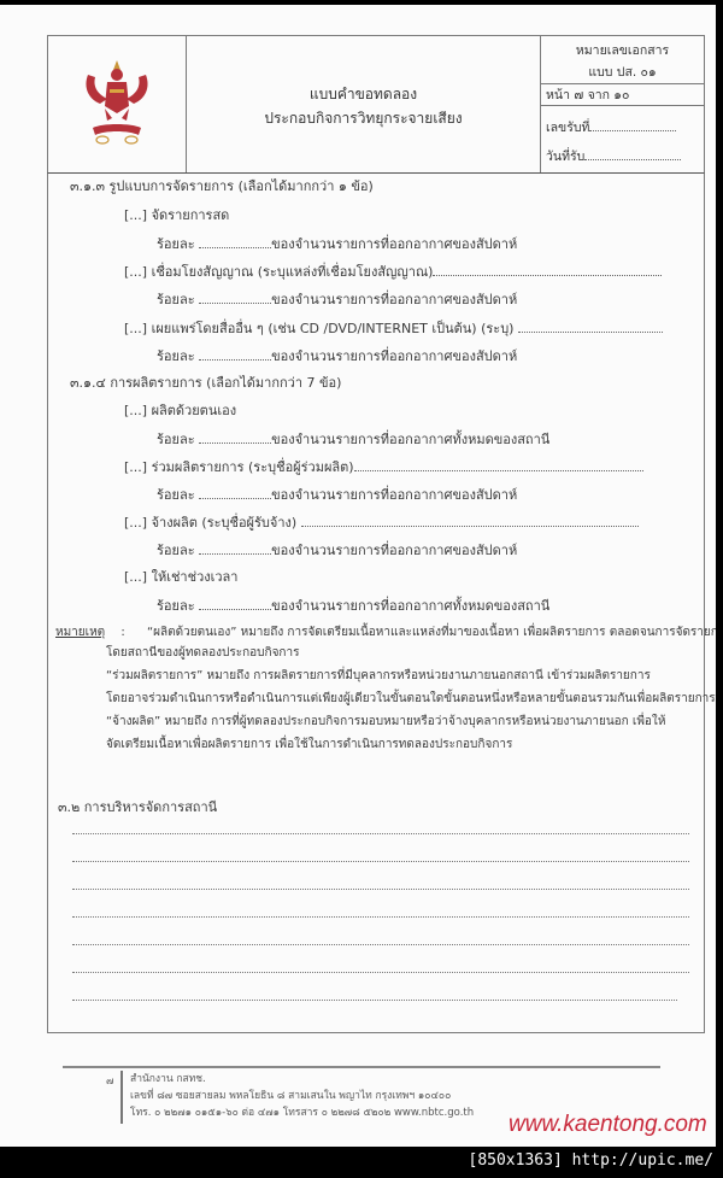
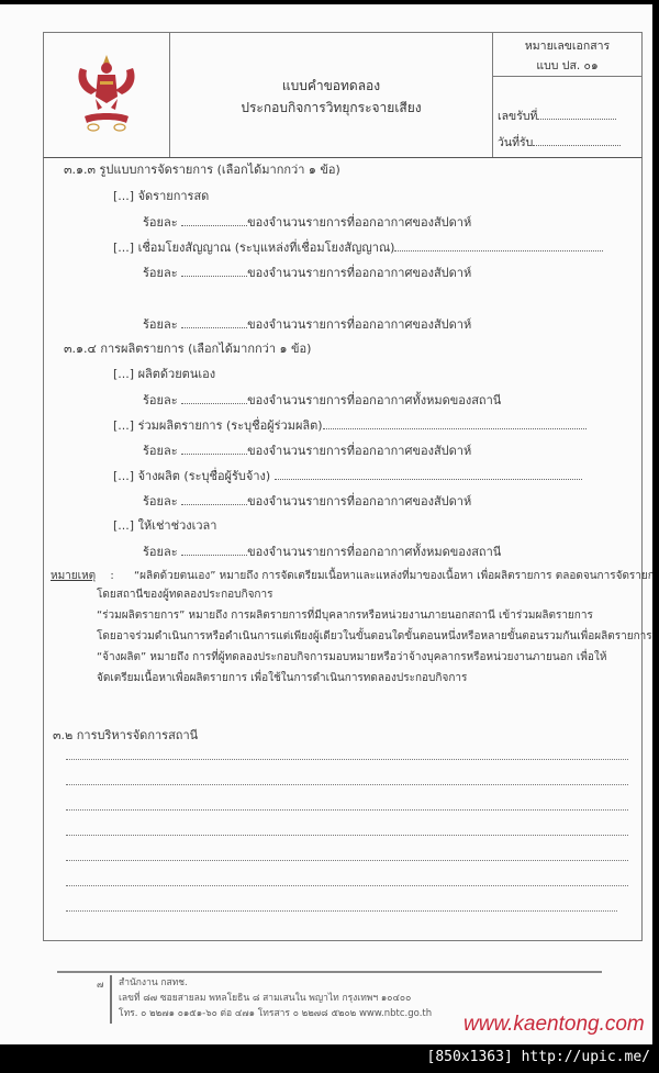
  แบบคำขอทดลอง
  ประกอบกิจการวิทยุกระจายเสียง
  หมายเลขเอกสาร
  แบบ ปส. ๐๑
- หน้า ๗ จาก ๑๐
  เลขรับที่
  วันที่รับ
  ๓.๑.๓ รูปแบบการจัดรายการ (เลือกได้มากกว่า ๑ ข้อ)
  [...] จัดรายการสด
  ร้อยละ ของจำนวนรายการที่ออกอากาศของสัปดาห์
  [...] เชื่อมโยงสัญญาณ (ระบุแหล่งที่เชื่อมโยงสัญญาณ)
  ร้อยละ ของจำนวนรายการที่ออกอากาศของสัปดาห์
- [...] เผยแพร่โดยสื่ออื่น ๆ (เช่น CD /DVD/INTERNET เป็นต้น) (ระบุ)
  ร้อยละ ของจำนวนรายการที่ออกอากาศของสัปดาห์
- ๓.๑.๔ การผลิตรายการ (เลือกได้มากกว่า 7 ข้อ)
+ ๓.๑.๔ การผลิตรายการ (เลือกได้มากกว่า ๑ ข้อ)
  [...] ผลิตด้วยตนเอง
  ร้อยละ ของจำนวนรายการที่ออกอากาศทั้งหมดของสถานี
  [...] ร่วมผลิตรายการ (ระบุชื่อผู้ร่วมผลิต)
  ร้อยละ ของจำนวนรายการที่ออกอากาศของสัปดาห์
  [...] จ้างผลิต (ระบุชื่อผู้รับจ้าง)
  ร้อยละ ของจำนวนรายการที่ออกอากาศของสัปดาห์
  [...] ให้เช่าช่วงเวลา
  ร้อยละ ของจำนวนรายการที่ออกอากาศทั้งหมดของสถานี
  หมายเหตุ :
  “ผลิตด้วยตนเอง” หมายถึง การจัดเตรียมเนื้อหาและแหล่งที่มาของเนื้อหา เพื่อผลิตรายการ ตลอดจนการจัดรายก
  โดยสถานีของผู้ทดลองประกอบกิจการ
  “ร่วมผลิตรายการ” หมายถึง การผลิตรายการที่มีบุคลากรหรือหน่วยงานภายนอกสถานี เข้าร่วมผลิตรายการ
  โดยอาจร่วมดำเนินการหรือดำเนินการแต่เพียงผู้เดียวในขั้นตอนใดขั้นตอนหนึ่งหรือหลายขั้นตอนรวมกันเพื่อผลิตรายการ
  “จ้างผลิต” หมายถึง การที่ผู้ทดลองประกอบกิจการมอบหมายหรือว่าจ้างบุคลากรหรือหน่วยงานภายนอก เพื่อให้
  จัดเตรียมเนื้อหาเพื่อผลิตรายการ เพื่อใช้ในการดำเนินการทดลองประกอบกิจการ
  ๓.๒ การบริหารจัดการสถานี
  ๗
  สำนักงาน กสทช.
  เลขที่ ๘๗ ซอยสายลม พหลโยธิน ๘ สามเสนใน พญาไท กรุงเทพฯ ๑๐๔๐๐
  โทร. ๐ ๒๒๗๑ ๐๑๕๑-๖๐ ต่อ ๔๗๑ โทรสาร ๐ ๒๒๗๘ ๕๒๐๒ www.nbtc.go.th
  www.kaentong.com
  [850x1363] http://upic.me/
